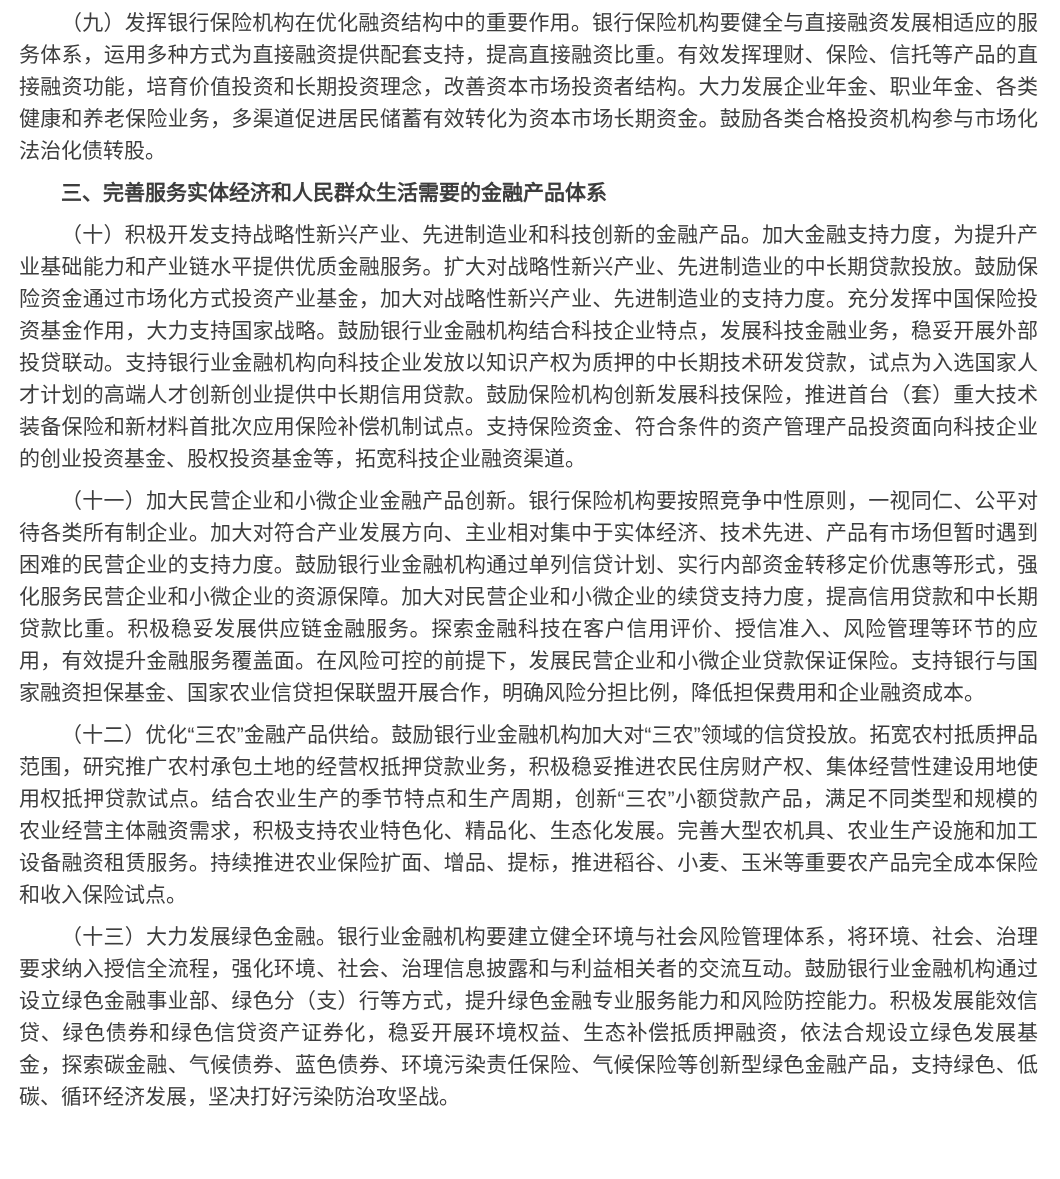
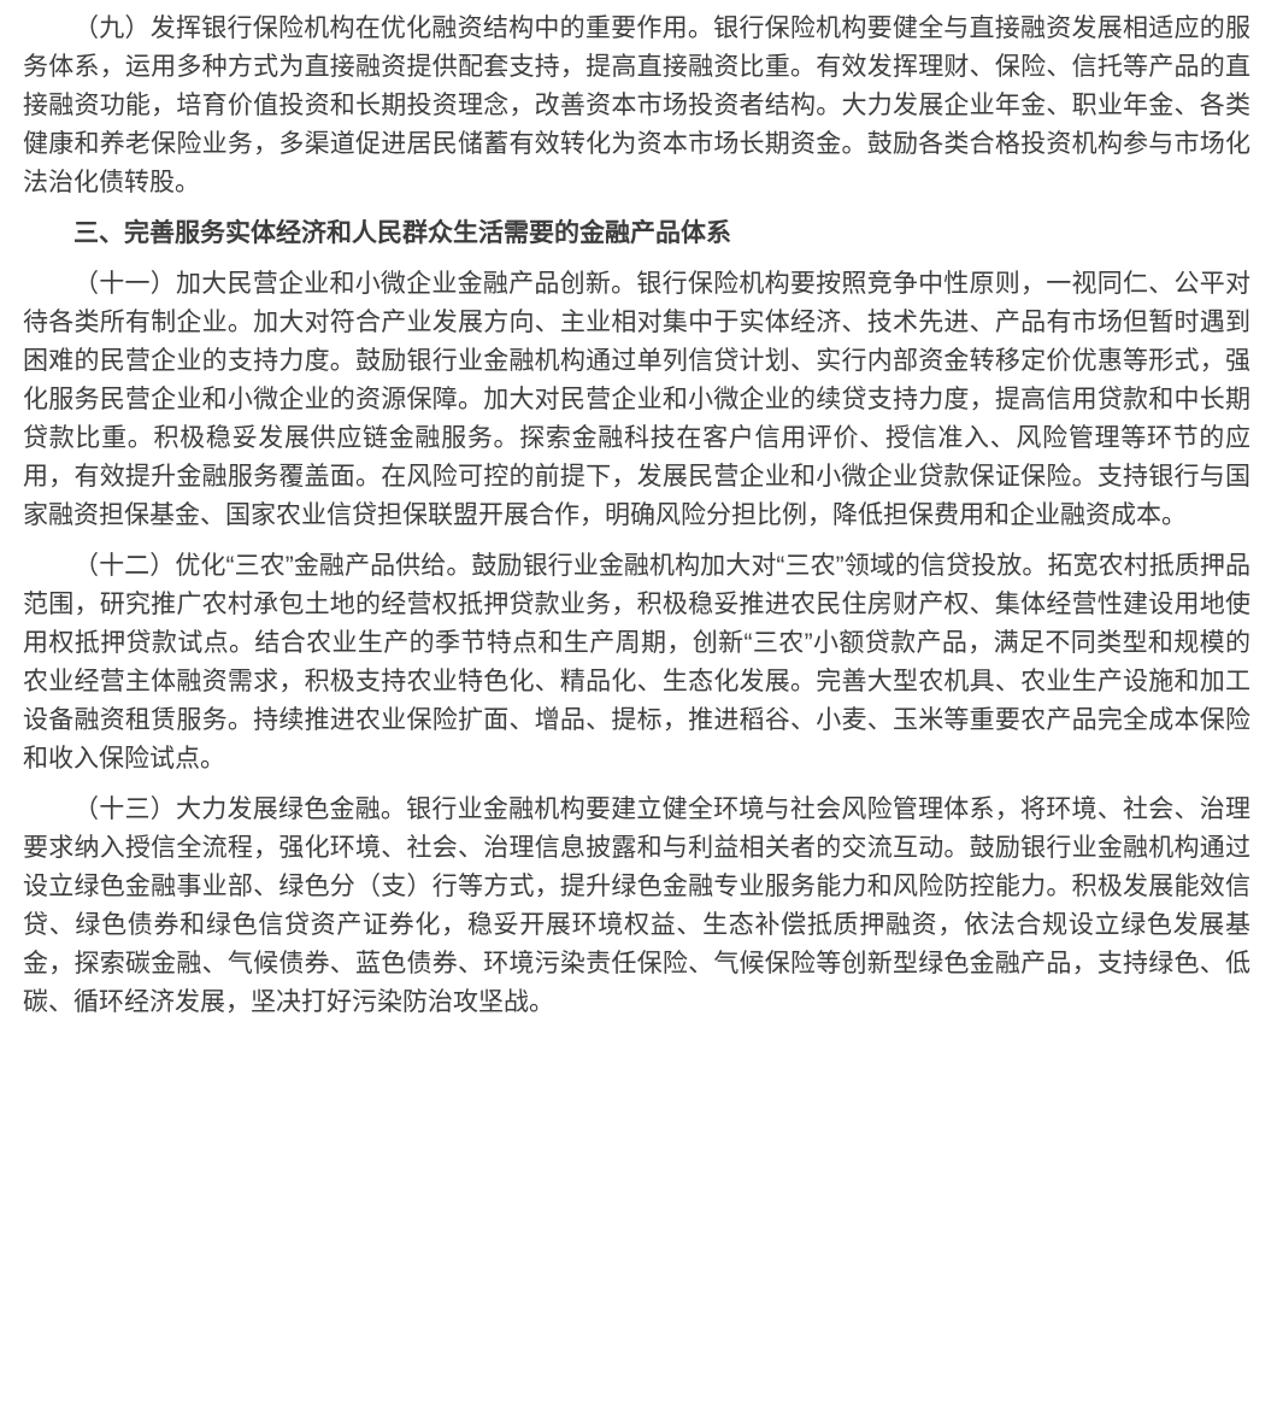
  （九）发挥银行保险机构在优化融资结构中的重要作用。银行保险机构要健全与直接融资发展相适应的服务体系，运用多种方式为直接融资提供配套支持，提高直接融资比重。有效发挥理财、保险、信托等产品的直接融资功能，培育价值投资和长期投资理念，改善资本市场投资者结构。大力发展企业年金、职业年金、各类健康和养老保险业务，多渠道促进居民储蓄有效转化为资本市场长期资金。鼓励各类合格投资机构参与市场化法治化债转股。
  三、完善服务实体经济和人民群众生活需要的金融产品体系
- （十）积极开发支持战略性新兴产业、先进制造业和科技创新的金融产品。加大金融支持力度，为提升产业基础能力和产业链水平提供优质金融服务。扩大对战略性新兴产业、先进制造业的中长期贷款投放。鼓励保险资金通过市场化方式投资产业基金，加大对战略性新兴产业、先进制造业的支持力度。充分发挥中国保险投资基金作用，大力支持国家战略。鼓励银行业金融机构结合科技企业特点，发展科技金融业务，稳妥开展外部投贷联动。支持银行业金融机构向科技企业发放以知识产权为质押的中长期技术研发贷款，试点为入选国家人才计划的高端人才创新创业提供中长期信用贷款。鼓励保险机构创新发展科技保险，推进首台（套）重大技术装备保险和新材料首批次应用保险补偿机制试点。支持保险资金、符合条件的资产管理产品投资面向科技企业的创业投资基金、股权投资基金等，拓宽科技企业融资渠道。
  （十一）加大民营企业和小微企业金融产品创新。银行保险机构要按照竞争中性原则，一视同仁、公平对待各类所有制企业。加大对符合产业发展方向、主业相对集中于实体经济、技术先进、产品有市场但暂时遇到困难的民营企业的支持力度。鼓励银行业金融机构通过单列信贷计划、实行内部资金转移定价优惠等形式，强化服务民营企业和小微企业的资源保障。加大对民营企业和小微企业的续贷支持力度，提高信用贷款和中长期贷款比重。积极稳妥发展供应链金融服务。探索金融科技在客户信用评价、授信准入、风险管理等环节的应用，有效提升金融服务覆盖面。在风险可控的前提下，发展民营企业和小微企业贷款保证保险。支持银行与国家融资担保基金、国家农业信贷担保联盟开展合作，明确风险分担比例，降低担保费用和企业融资成本。
  （十二）优化“三农”金融产品供给。鼓励银行业金融机构加大对“三农”领域的信贷投放。拓宽农村抵质押品范围，研究推广农村承包土地的经营权抵押贷款业务，积极稳妥推进农民住房财产权、集体经营性建设用地使用权抵押贷款试点。结合农业生产的季节特点和生产周期，创新“三农”小额贷款产品，满足不同类型和规模的农业经营主体融资需求，积极支持农业特色化、精品化、生态化发展。完善大型农机具、农业生产设施和加工设备融资租赁服务。持续推进农业保险扩面、增品、提标，推进稻谷、小麦、玉米等重要农产品完全成本保险和收入保险试点。
  （十三）大力发展绿色金融。银行业金融机构要建立健全环境与社会风险管理体系，将环境、社会、治理要求纳入授信全流程，强化环境、社会、治理信息披露和与利益相关者的交流互动。鼓励银行业金融机构通过设立绿色金融事业部、绿色分（支）行等方式，提升绿色金融专业服务能力和风险防控能力。积极发展能效信贷、绿色债券和绿色信贷资产证券化，稳妥开展环境权益、生态补偿抵质押融资，依法合规设立绿色发展基金，探索碳金融、气候债券、蓝色债券、环境污染责任保险、气候保险等创新型绿色金融产品，支持绿色、低碳、循环经济发展，坚决打好污染防治攻坚战。
